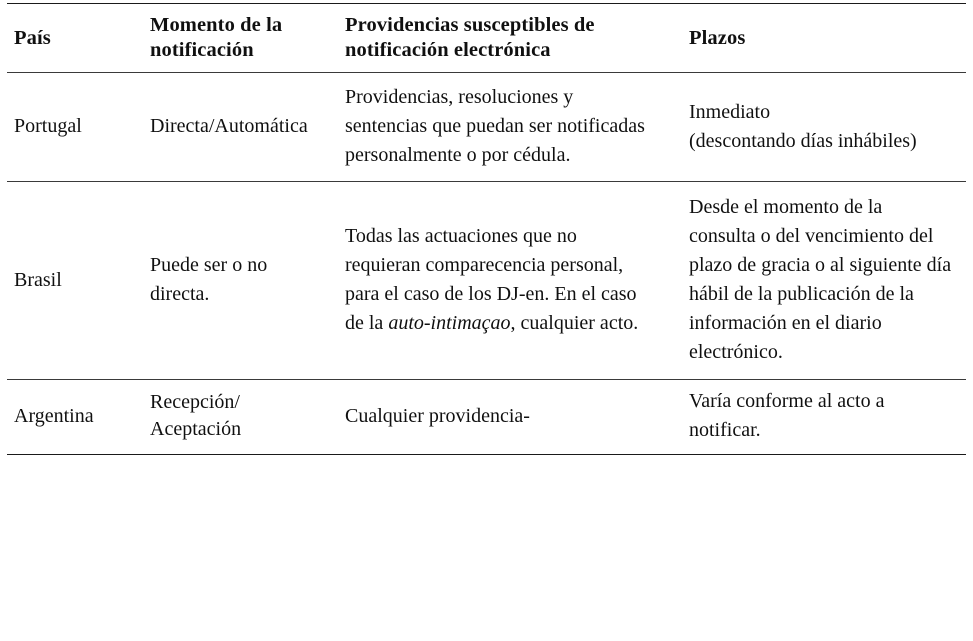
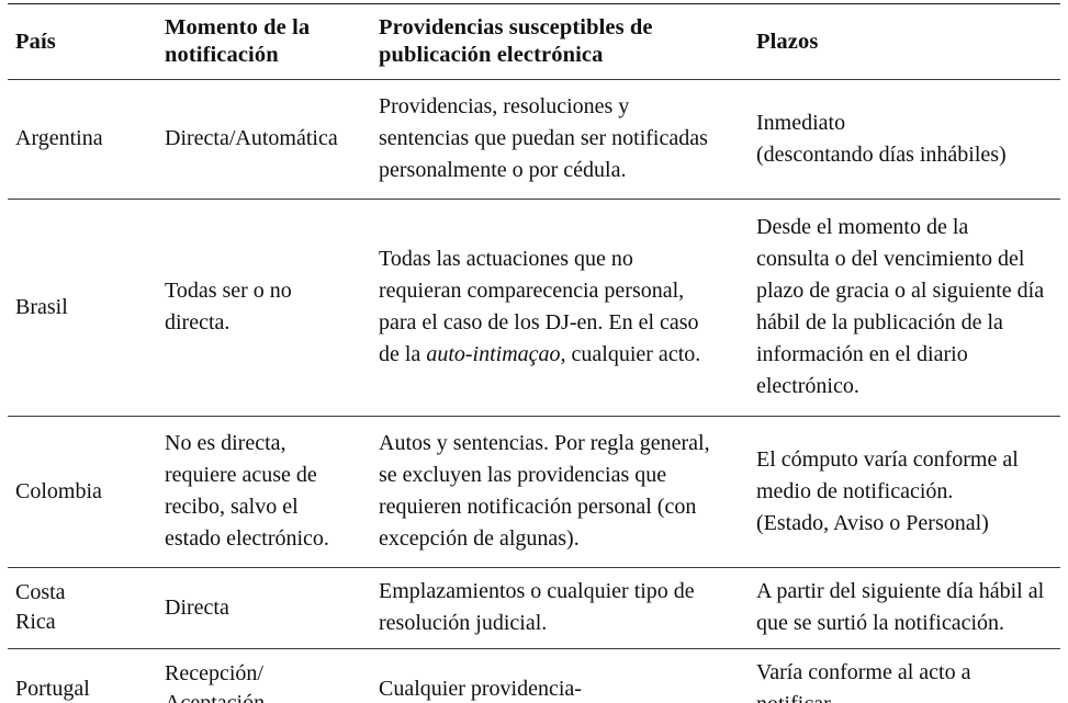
- País	Momento de la notificación	Providencias susceptibles de notificación electrónica	Plazos
+ País	Momento de la notificación	Providencias susceptibles de publicación electrónica	Plazos
- Portugal	Directa/Automática	Providencias, resoluciones y sentencias que puedan ser notificadas personalmente o por cédula.	Inmediato (descontando días inhábiles)
+ Argentina	Directa/Automática	Providencias, resoluciones y sentencias que puedan ser notificadas personalmente o por cédula.	Inmediato (descontando días inhábiles)
- Brasil	Puede ser o no directa.	Todas las actuaciones que no requieran comparecencia personal, para el caso de los DJ-en. En el caso de la auto-intimaçao, cualquier acto.	Desde el momento de la consulta o del vencimiento del plazo de gracia o al siguiente día hábil de la publicación de la información en el diario electrónico.
+ Brasil	Todas ser o no directa.	Todas las actuaciones que no requieran comparecencia personal, para el caso de los DJ-en. En el caso de la auto-intimaçao, cualquier acto.	Desde el momento de la consulta o del vencimiento del plazo de gracia o al siguiente día hábil de la publicación de la información en el diario electrónico.
+ Colombia	No es directa, requiere acuse de recibo, salvo el estado electrónico.	Autos y sentencias. Por regla general, se excluyen las providencias que requieren notificación personal (con excepción de algunas).	El cómputo varía conforme al medio de notificación. (Estado, Aviso o Personal)
+ Costa Rica	Directa	Emplazamientos o cualquier tipo de resolución judicial.	A partir del siguiente día hábil al que se surtió la notificación.
- Argentina	Recepción/ Aceptación	Cualquier providencia-	Varía conforme al acto a notificar.
+ Portugal	Recepción/	Cualquier providencia-	Varía conforme al acto a
